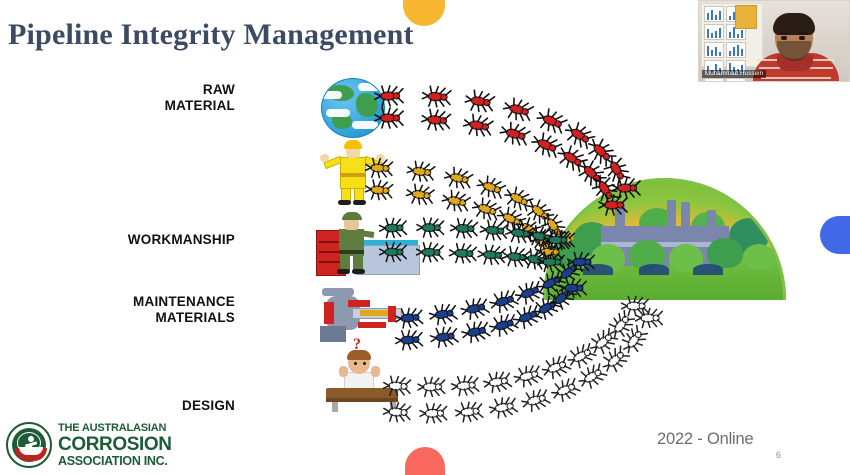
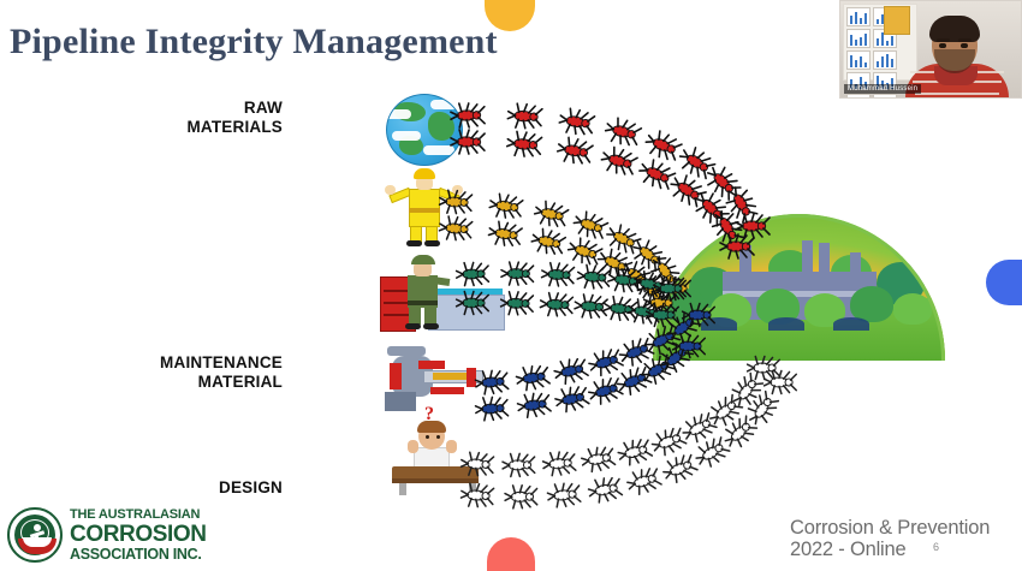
  Pipeline Integrity Management
  RAW
- MATERIAL
+ MATERIALS
- WORKMANSHIP
  MAINTENANCE
- MATERIALS
+ MATERIAL
  DESIGN
  ?
  THE AUSTRALASIAN
  CORROSION
  ASSOCIATION INC.
+ Corrosion & Prevention
  2022 - Online
  6
